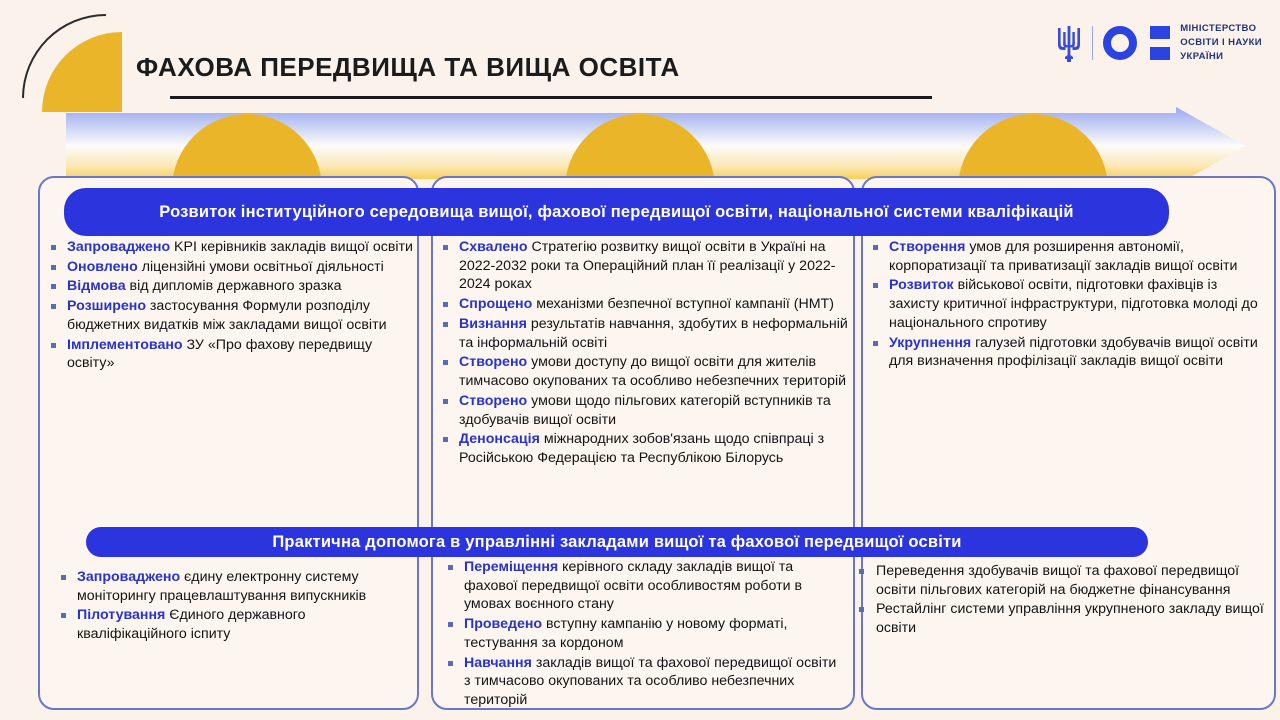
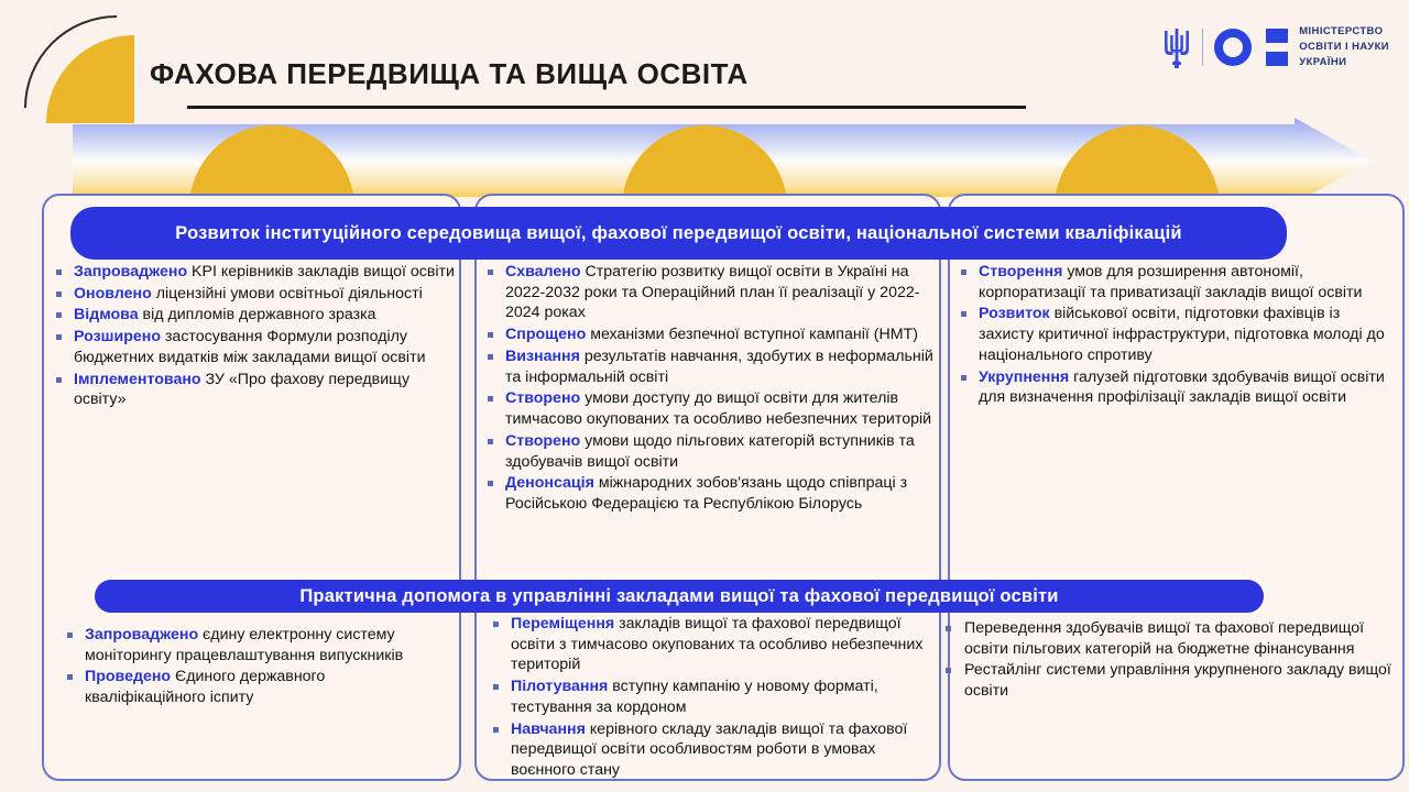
  ФАХОВА ПЕРЕДВИЩА ТА ВИЩА ОСВІТА
  МІНІСТЕРСТВО
  ОСВІТИ І НАУКИ
  УКРАЇНИ
  Розвиток інституційного середовища вищої, фахової передвищої освіти, національної системи кваліфікацій
  Практична допомога в управлінні закладами вищої та фахової передвищої освіти
  Запроваджено KPI керівників закладів вищої освіти
  Оновлено ліцензійні умови освітньої діяльності
  Відмова від дипломів державного зразка
  Розширено застосування Формули розподілу бюджетних видатків між закладами вищої освіти
  Імплементовано ЗУ «Про фахову передвищу освіту»
  Схвалено Стратегію розвитку вищої освіти в Україні на 2022-2032 роки та Операційний план її реалізації у 2022-2024 роках
  Спрощено механізми безпечної вступної кампанії (НМТ)
  Визнання результатів навчання, здобутих в неформальній та інформальній освіті
  Створено умови доступу до вищої освіти для жителів тимчасово окупованих та особливо небезпечних територій
  Створено умови щодо пільгових категорій вступників та здобувачів вищої освіти
  Денонсація міжнародних зобов'язань щодо співпраці з Російською Федерацією та Республікою Білорусь
  Створення умов для розширення автономії, корпоратизації та приватизації закладів вищої освіти
  Розвиток військової освіти, підготовки фахівців із захисту критичної інфраструктури, підготовка молоді до національного спротиву
  Укрупнення галузей підготовки здобувачів вищої освіти для визначення профілізації закладів вищої освіти
  Запроваджено єдину електронну систему моніторингу працевлаштування випускників
- Пілотування Єдиного державного кваліфікаційного іспиту
+ Проведено Єдиного державного кваліфікаційного іспиту
- Переміщення керівного складу закладів вищої та фахової передвищої освіти особливостям роботи в умовах воєнного стану
+ Переміщення закладів вищої та фахової передвищої освіти з тимчасово окупованих та особливо небезпечних територій
- Проведено вступну кампанію у новому форматі, тестування за кордоном
+ Пілотування вступну кампанію у новому форматі, тестування за кордоном
- Навчання закладів вищої та фахової передвищої освіти з тимчасово окупованих та особливо небезпечних територій
+ Навчання керівного складу закладів вищої та фахової передвищої освіти особливостям роботи в умовах воєнного стану
  Переведення здобувачів вищої та фахової передвищої освіти пільгових категорій на бюджетне фінансування
  Рестайлінг системи управління укрупненого закладу вищої освіти
